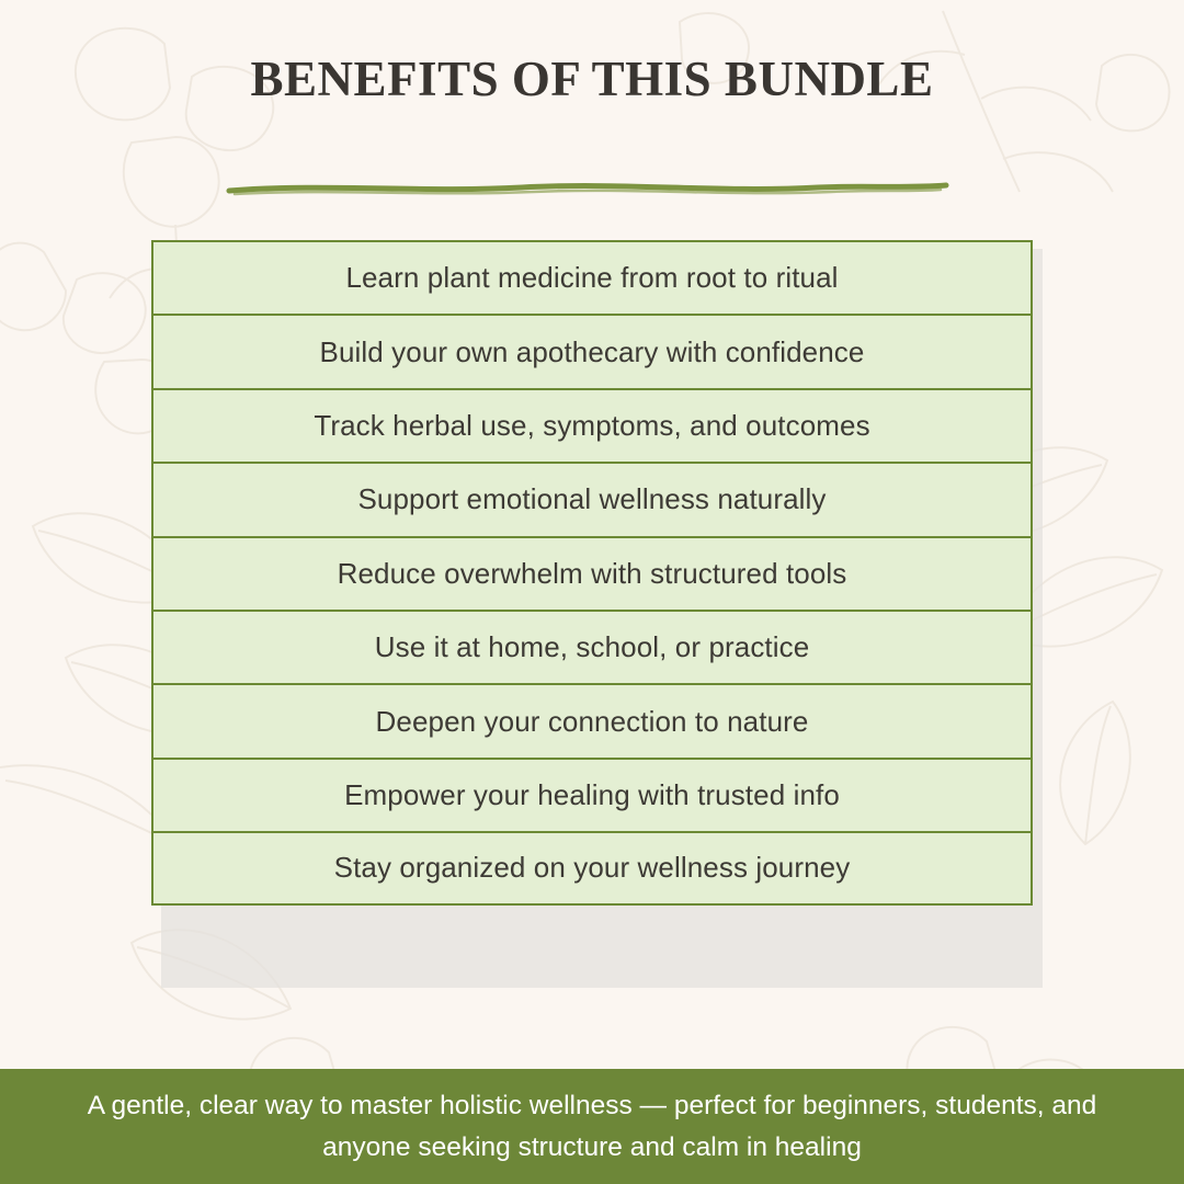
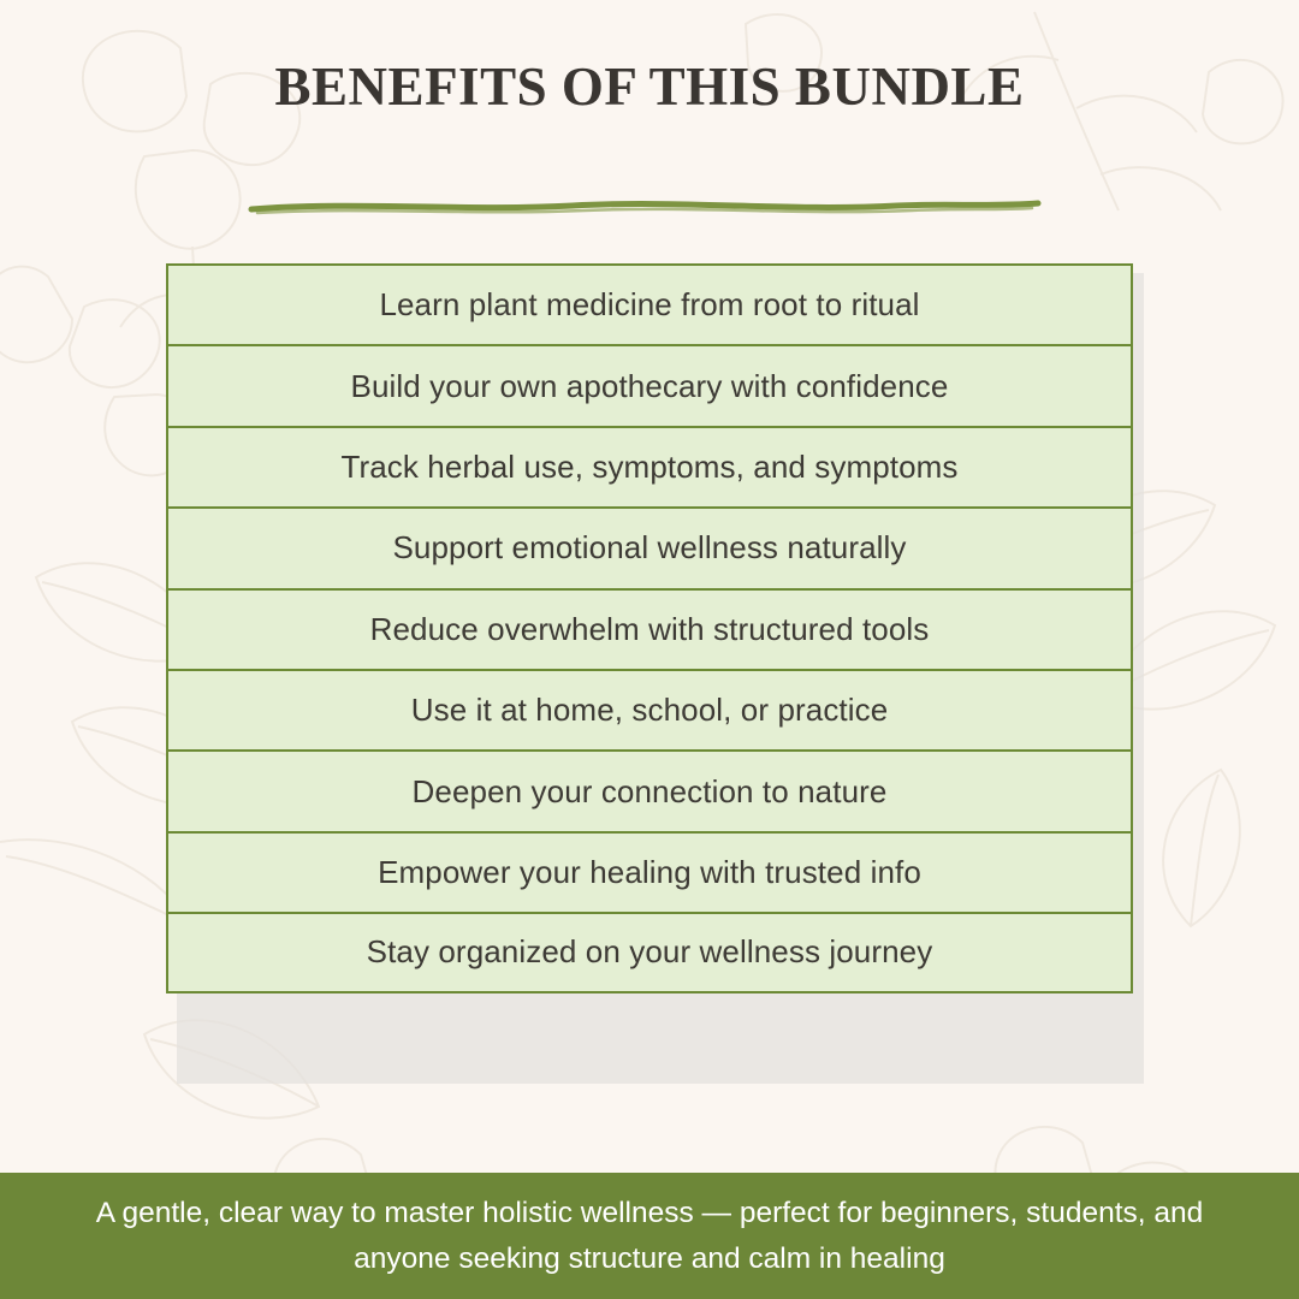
  BENEFITS OF THIS BUNDLE
  Learn plant medicine from root to ritual
  Build your own apothecary with confidence
- Track herbal use, symptoms, and outcomes
+ Track herbal use, symptoms, and symptoms
  Support emotional wellness naturally
  Reduce overwhelm with structured tools
  Use it at home, school, or practice
  Deepen your connection to nature
  Empower your healing with trusted info
  Stay organized on your wellness journey
  A gentle, clear way to master holistic wellness — perfect for beginners, students, and anyone seeking structure and calm in healing
